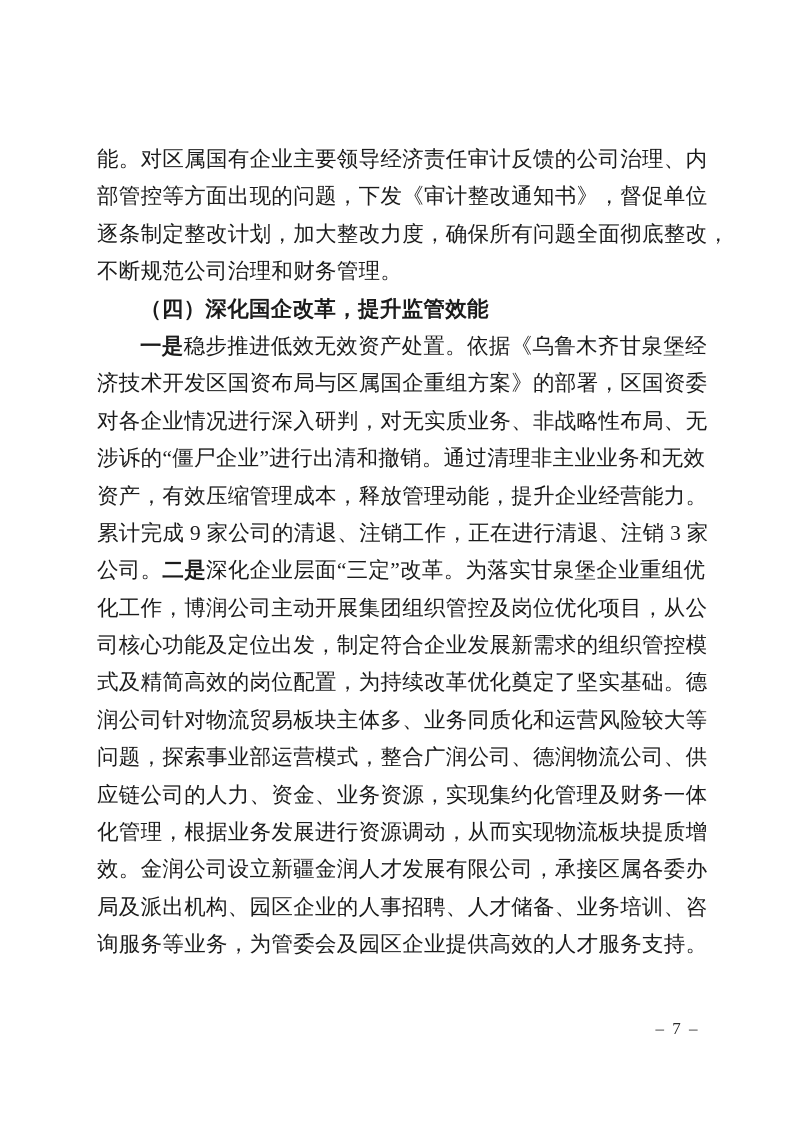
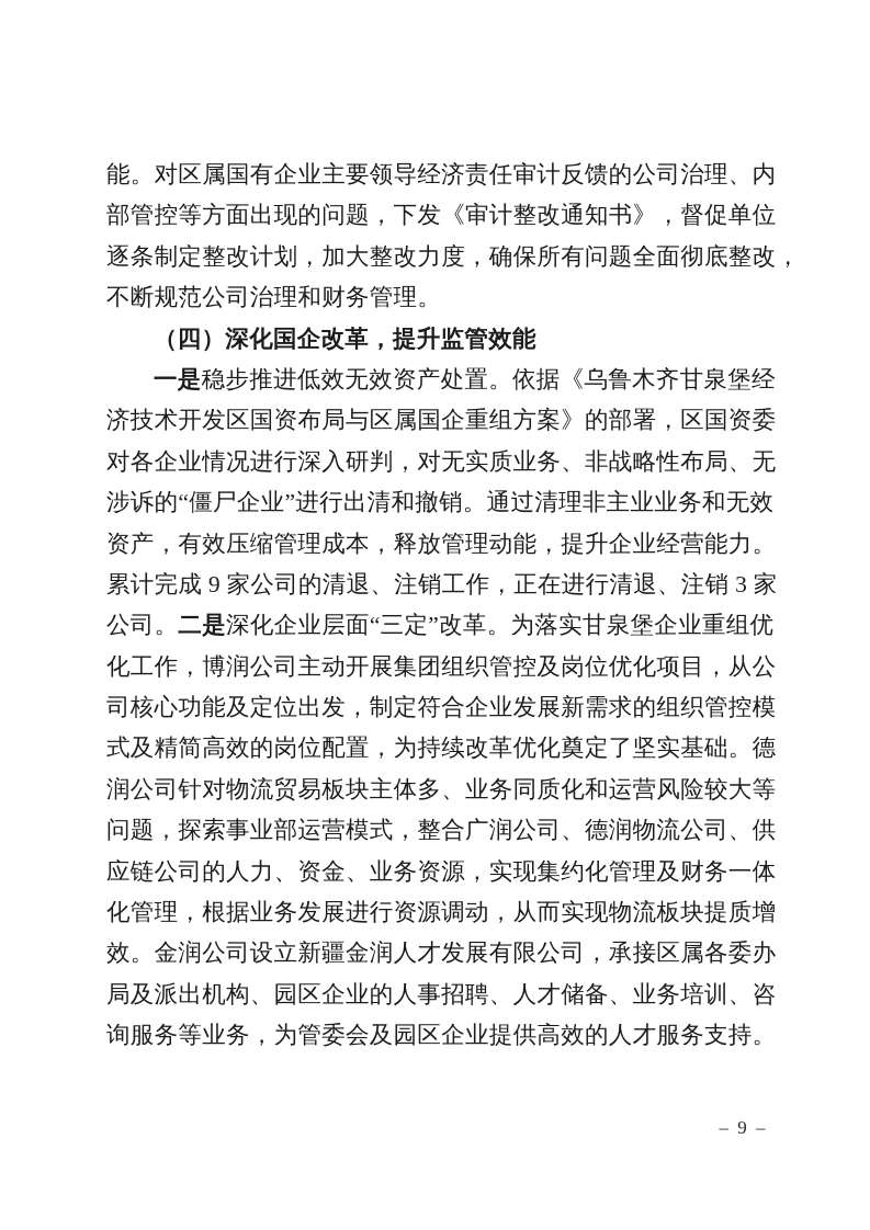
  能。对区属国有企业主要领导经济责任审计反馈的公司治理、内
  部管控等方面出现的问题，下发《审计整改通知书》，督促单位
  逐条制定整改计划，加大整改力度，确保所有问题全面彻底整改，
  不断规范公司治理和财务管理。
  （四）深化国企改革，提升监管效能
  一是稳步推进低效无效资产处置。依据《乌鲁木齐甘泉堡经
  济技术开发区国资布局与区属国企重组方案》的部署，区国资委
  对各企业情况进行深入研判，对无实质业务、非战略性布局、无
  涉诉的“僵尸企业”进行出清和撤销。通过清理非主业业务和无效
  资产，有效压缩管理成本，释放管理动能，提升企业经营能力。
  累计完成 9 家公司的清退、注销工作，正在进行清退、注销 3 家
  公司。二是深化企业层面“三定”改革。为落实甘泉堡企业重组优
  化工作，博润公司主动开展集团组织管控及岗位优化项目，从公
  司核心功能及定位出发，制定符合企业发展新需求的组织管控模
  式及精简高效的岗位配置，为持续改革优化奠定了坚实基础。德
  润公司针对物流贸易板块主体多、业务同质化和运营风险较大等
  问题，探索事业部运营模式，整合广润公司、德润物流公司、供
  应链公司的人力、资金、业务资源，实现集约化管理及财务一体
  化管理，根据业务发展进行资源调动，从而实现物流板块提质增
  效。金润公司设立新疆金润人才发展有限公司，承接区属各委办
  局及派出机构、园区企业的人事招聘、人才储备、业务培训、咨
  询服务等业务，为管委会及园区企业提供高效的人才服务支持。
- – 7 –
+ – 9 –
